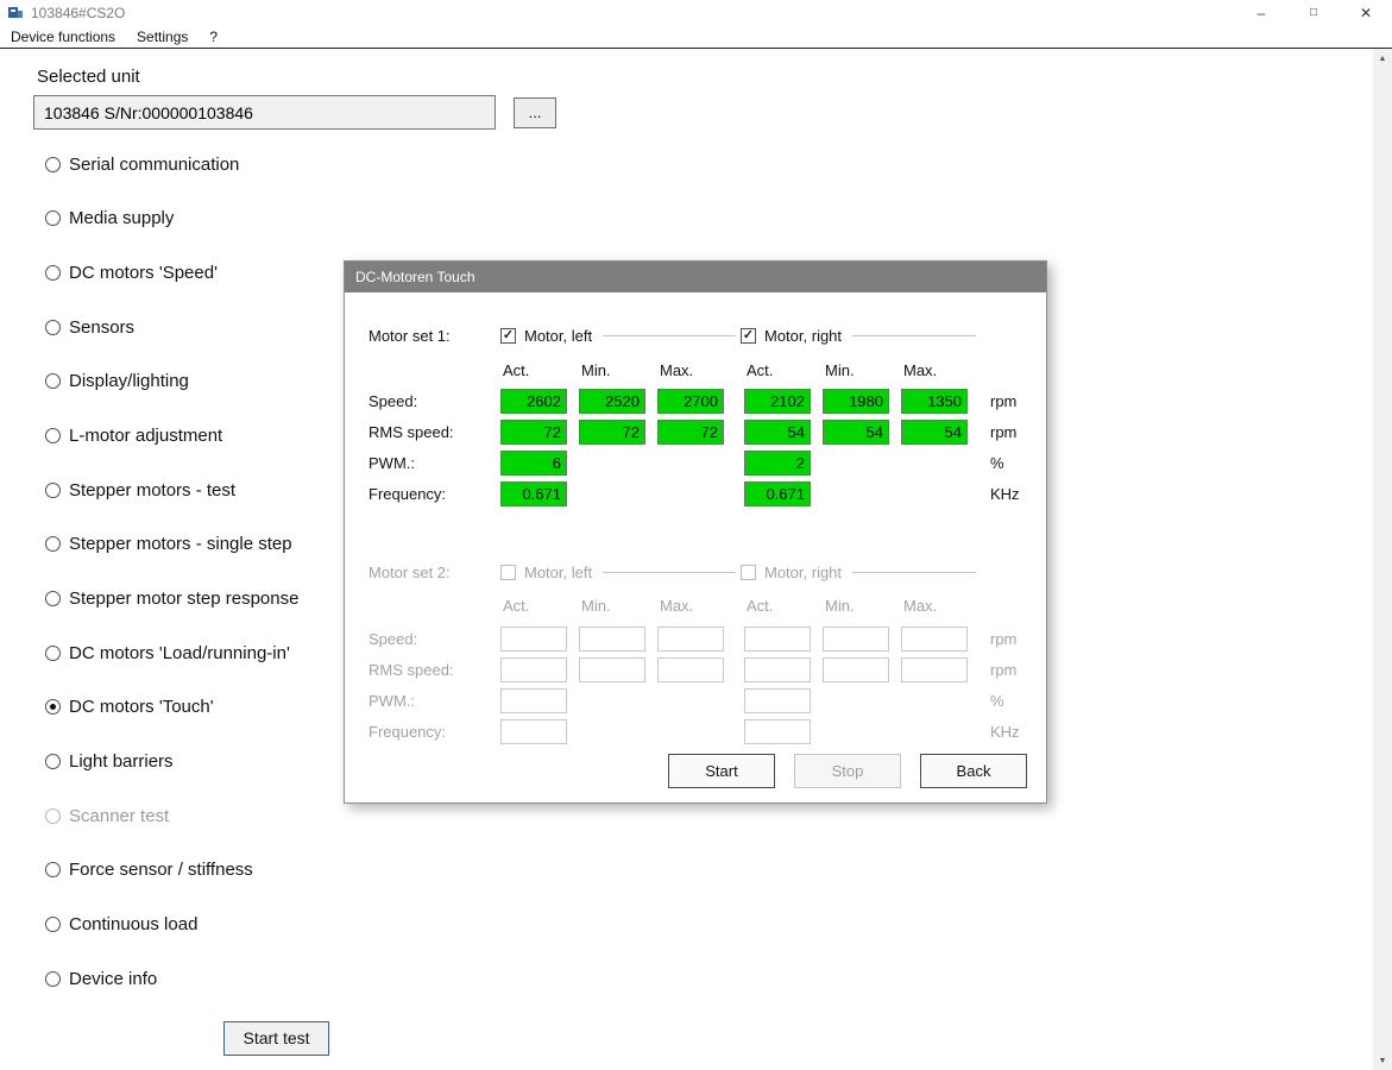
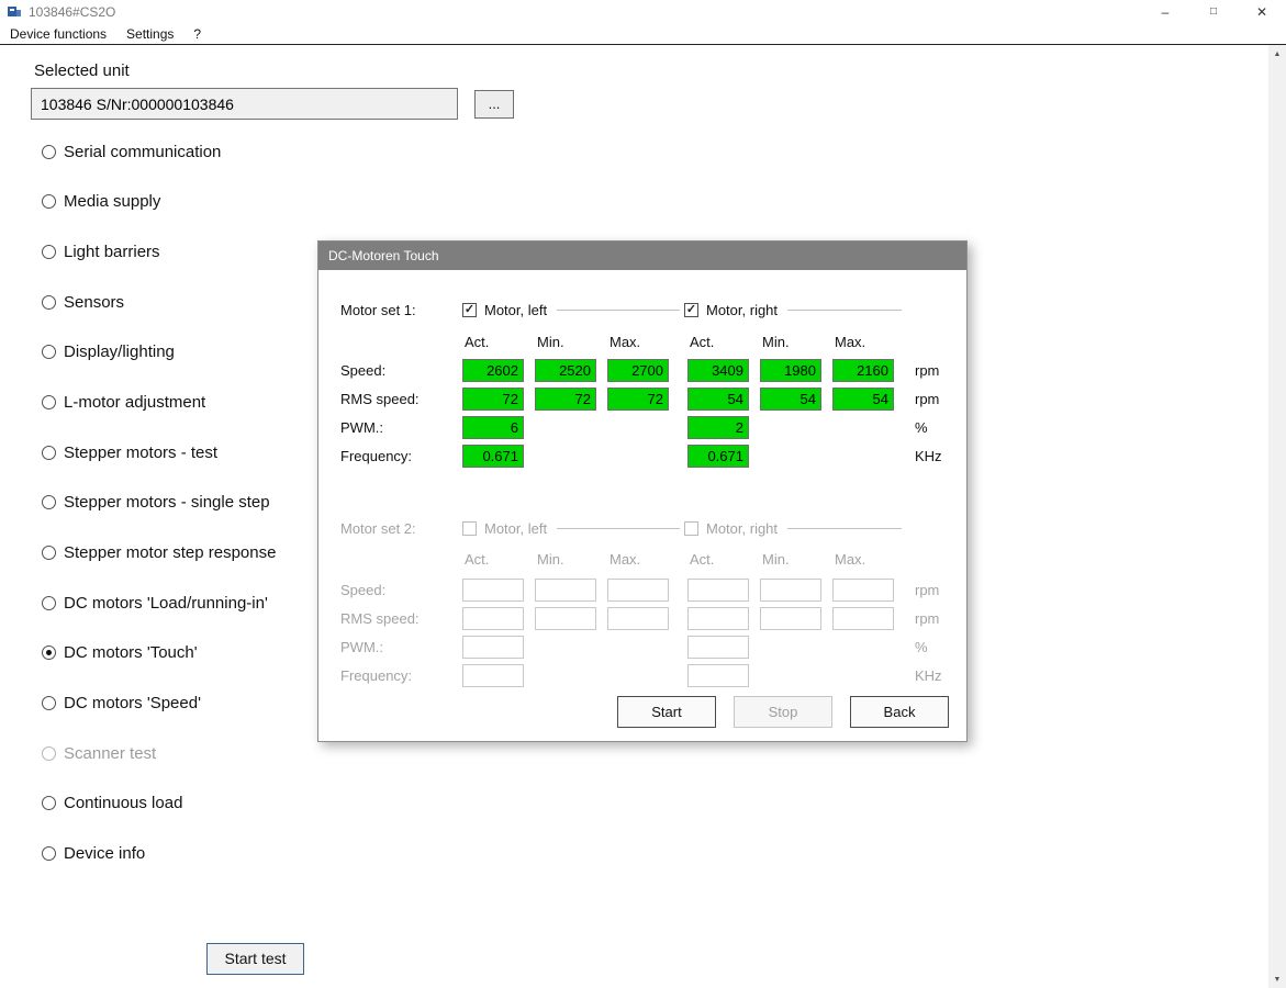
  103846#CS2O
  –
  □
  ✕
  Device functions
  Settings
  ?
  Selected unit
  103846 S/Nr:000000103846
  ...
  Serial communication
  Media supply
- DC motors 'Speed'
+ Light barriers
  Sensors
  Display/lighting
  L-motor adjustment
  Stepper motors - test
  Stepper motors - single step
  Stepper motor step response
  DC motors 'Load/running-in'
  DC motors 'Touch'
- Light barriers
+ DC motors 'Speed'
  Scanner test
- Force sensor / stiffness
  Continuous load
  Device info
  Start test
  DC-Motoren Touch
  Motor set 1:
  ✓
  Motor, left
  ✓
  Motor, right
  Act.
  Min.
  Max.
  Act.
  Min.
  Max.
  Speed:
  2602
  2520
  2700
- 2102
+ 3409
  1980
- 1350
+ 2160
  rpm
  RMS speed:
  72
  72
  72
  54
  54
  54
  rpm
  PWM.:
  6
  2
  %
  Frequency:
  0.671
  0.671
  KHz
  Motor set 2:
  Motor, left
  Motor, right
  Act.
  Min.
  Max.
  Act.
  Min.
  Max.
  Speed:
  rpm
  RMS speed:
  rpm
  PWM.:
  %
  Frequency:
  KHz
  Start
  Stop
  Back
